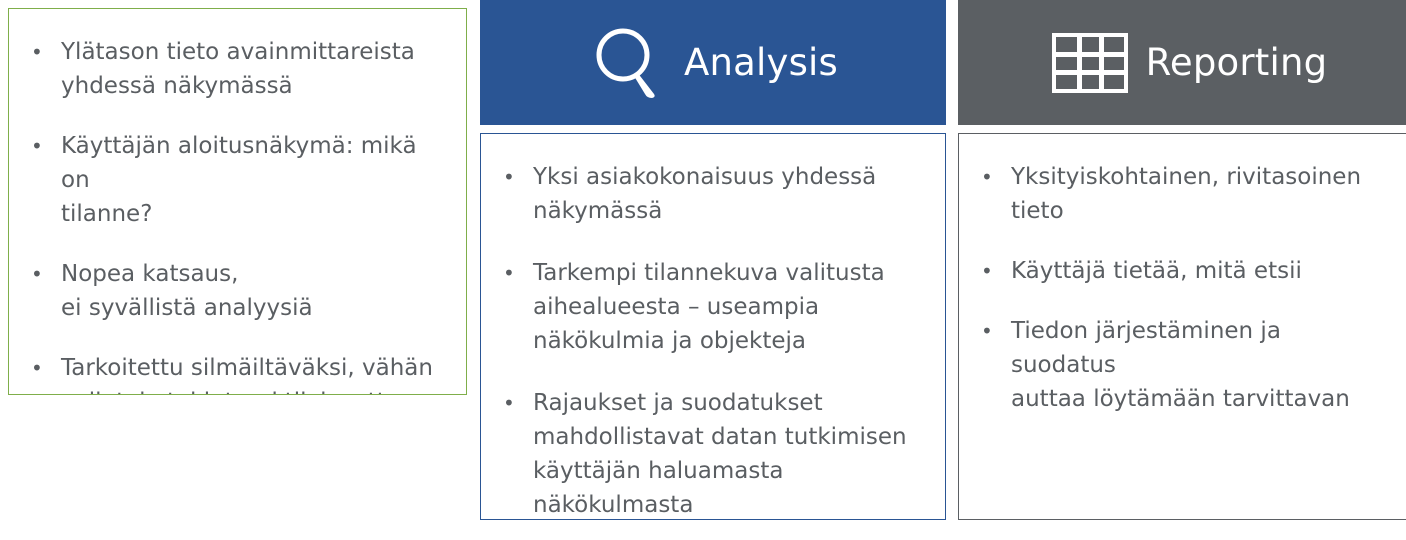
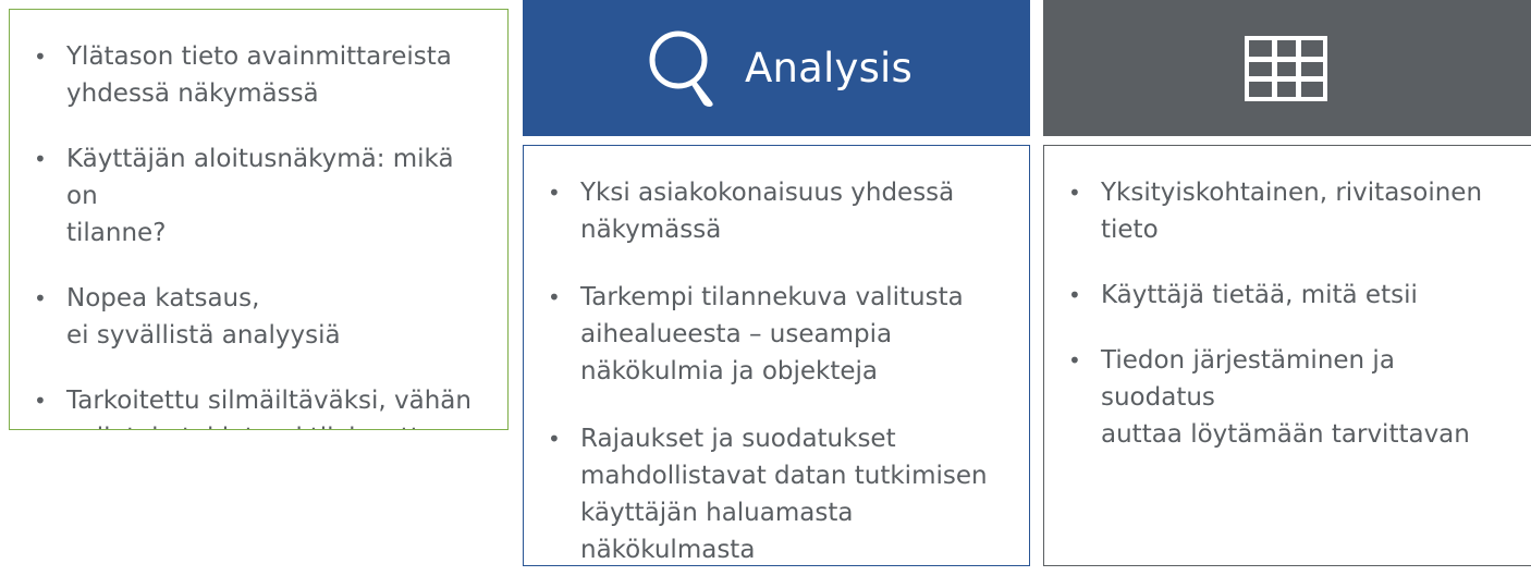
  •
  Ylätason tieto avainmittareista
  yhdessä näkymässä
  •
  Käyttäjän aloitusnäkymä: mikä on
  tilanne?
  •
  Nopea katsaus,
  ei syvällistä analyysiä
  •
  Tarkoitettu silmäiltäväksi, vähän
  Analysis
  •
  Yksi asiakokonaisuus yhdessä
  näkymässä
  •
  Tarkempi tilannekuva valitusta
  aihealueesta – useampia
  näkökulmia ja objekteja
  •
  Rajaukset ja suodatukset
  mahdollistavat datan tutkimisen
  käyttäjän haluamasta
  näkökulmasta
- Reporting
  •
  Yksityiskohtainen, rivitasoinen
  tieto
  •
  Käyttäjä tietää, mitä etsii
  •
  Tiedon järjestäminen ja suodatus
  auttaa löytämään tarvittavan
